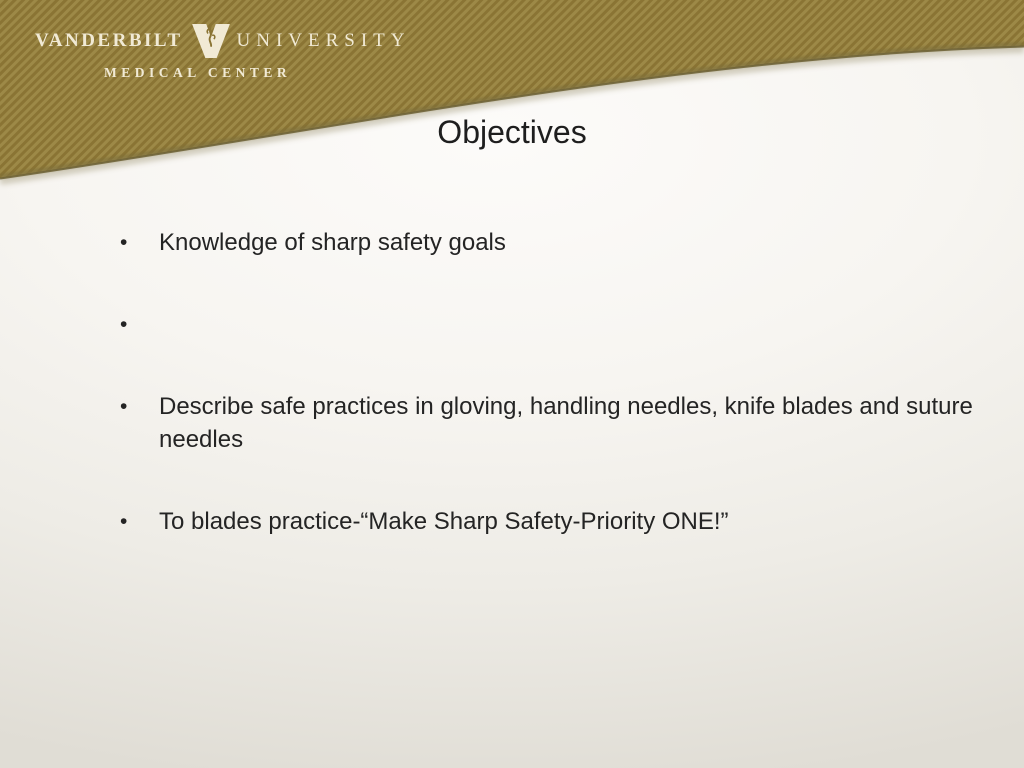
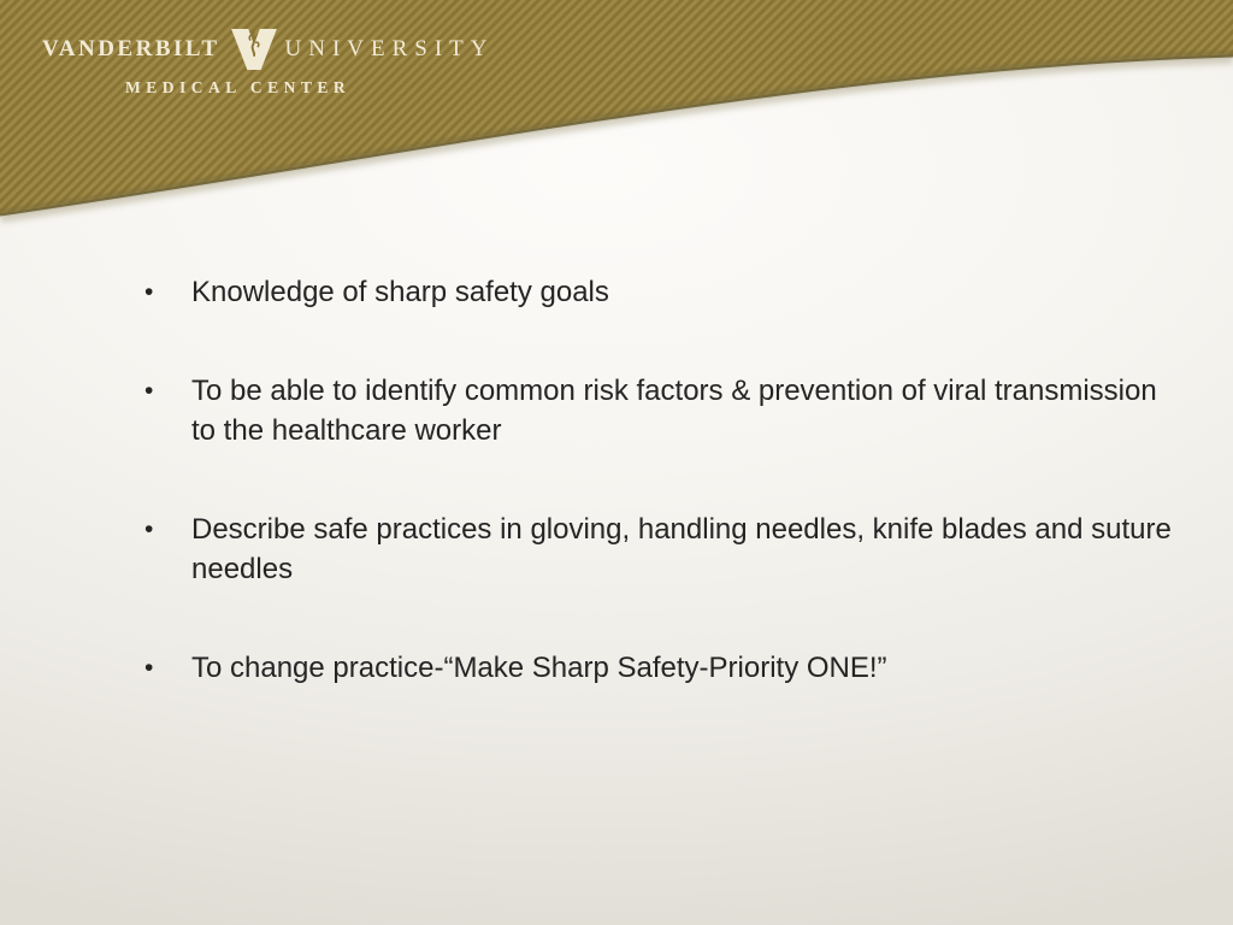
  VANDERBILT
  UNIVERSITY
  MEDICAL CENTER
- Objectives
  •
  Knowledge of sharp safety goals
  •
+ To be able to identify common risk factors & prevention of viral transmission to the healthcare worker
  •
  Describe safe practices in gloving, handling needles, knife blades and suture needles
  •
- To blades practice-“Make Sharp Safety-Priority ONE!”
+ To change practice-“Make Sharp Safety-Priority ONE!”
